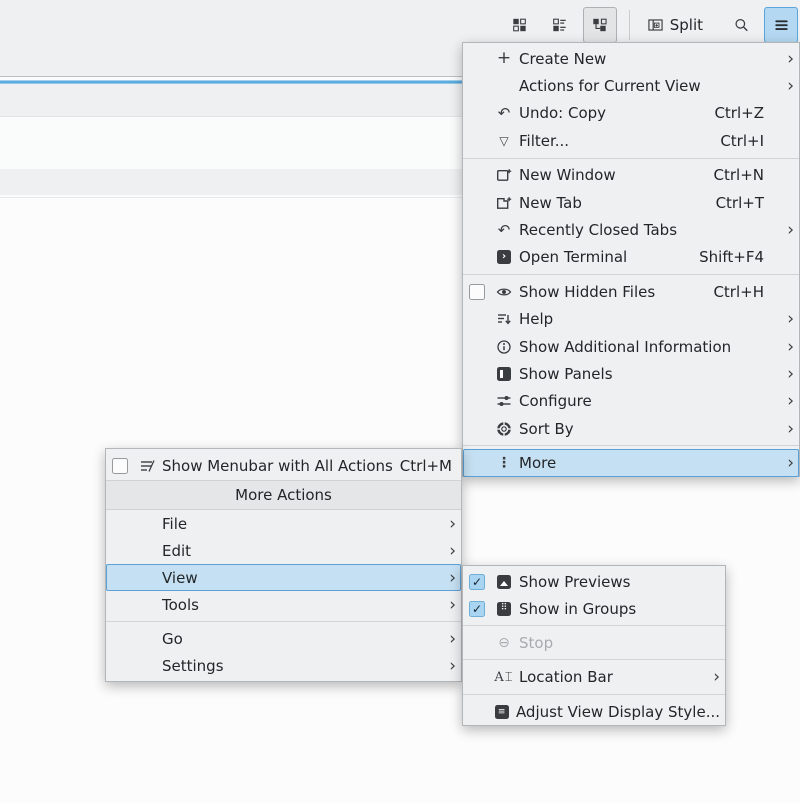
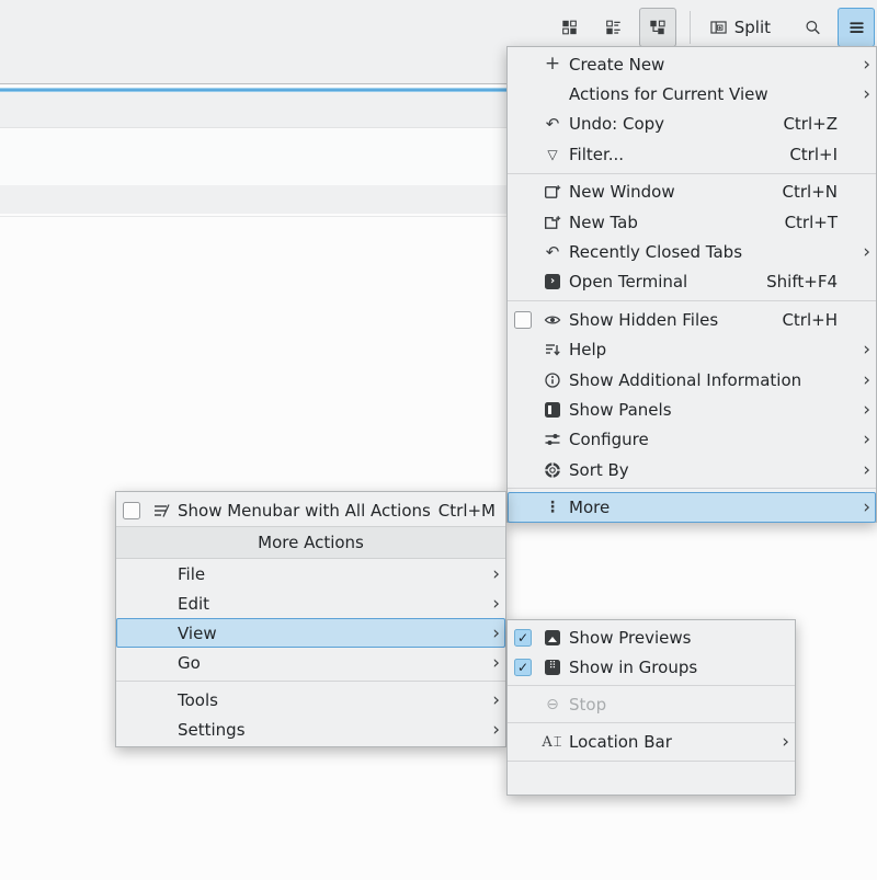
  Split
  +
  Create New
  ›
  Actions for Current View
  ›
  ↶
  Undo: Copy
  Ctrl+Z
  ▽
  Filter...
  Ctrl+I
  New Window
  Ctrl+N
  New Tab
  Ctrl+T
  ↶
  Recently Closed Tabs
  ›
  ›
  Open Terminal
  Shift+F4
  Show Hidden Files
  Ctrl+H
  Help
  ›
  Show Additional Information
  ›
  Show Panels
  ›
  Configure
  ›
  Sort By
  ›
  ⋮
  More
  ›
  Show Menubar with All Actions
  Ctrl+M
  More Actions
  File
  ›
  Edit
  ›
  View
  ›
- Tools
+ Go
  ›
- Go
+ Tools
  ›
  Settings
  ›
  ✓
  Show Previews
  ✓
  ⠿
  Show in Groups
  ⊖
  Stop
  A⌶
  Location Bar
  ›
- ≡
- Adjust View Display Style...
